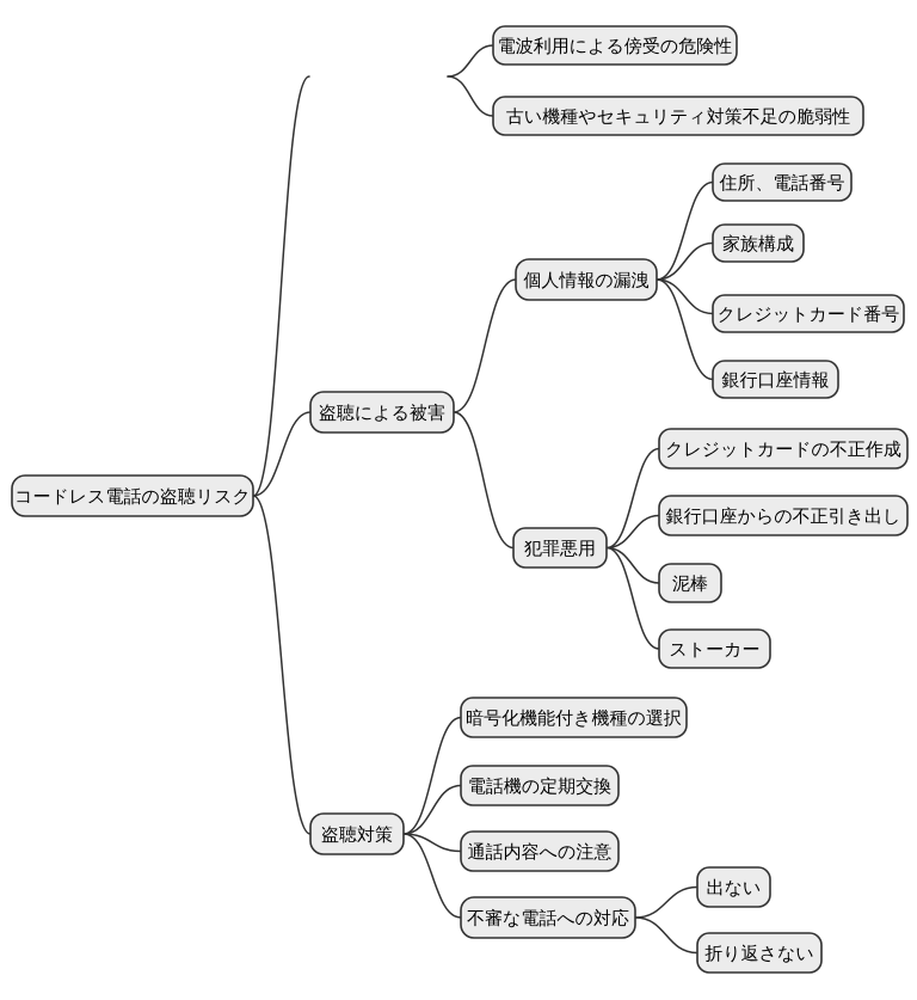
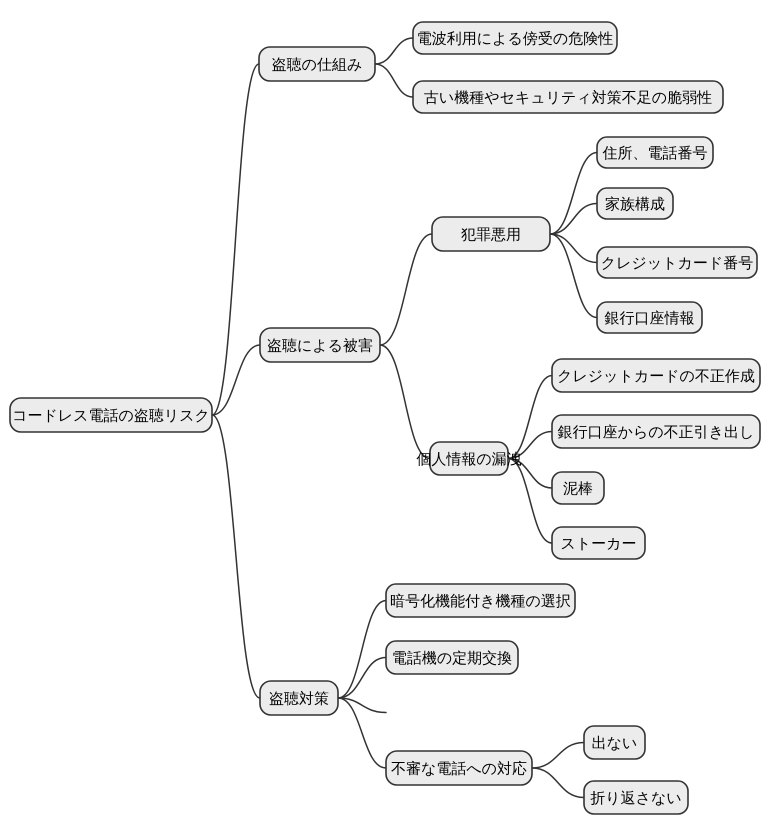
  コードレス電話の盗聴リスク
+ 盗聴の仕組み
  電波利用による傍受の危険性
  古い機種やセキュリティ対策不足の脆弱性
  盗聴による被害
- 個人情報の漏洩
+ 犯罪悪用
  住所、電話番号
  家族構成
  クレジットカード番号
  銀行口座情報
- 犯罪悪用
+ 個人情報の漏洩
  クレジットカードの不正作成
  銀行口座からの不正引き出し
  泥棒
  ストーカー
  盗聴対策
  暗号化機能付き機種の選択
  電話機の定期交換
- 通話内容への注意
  不審な電話への対応
  出ない
  折り返さない
